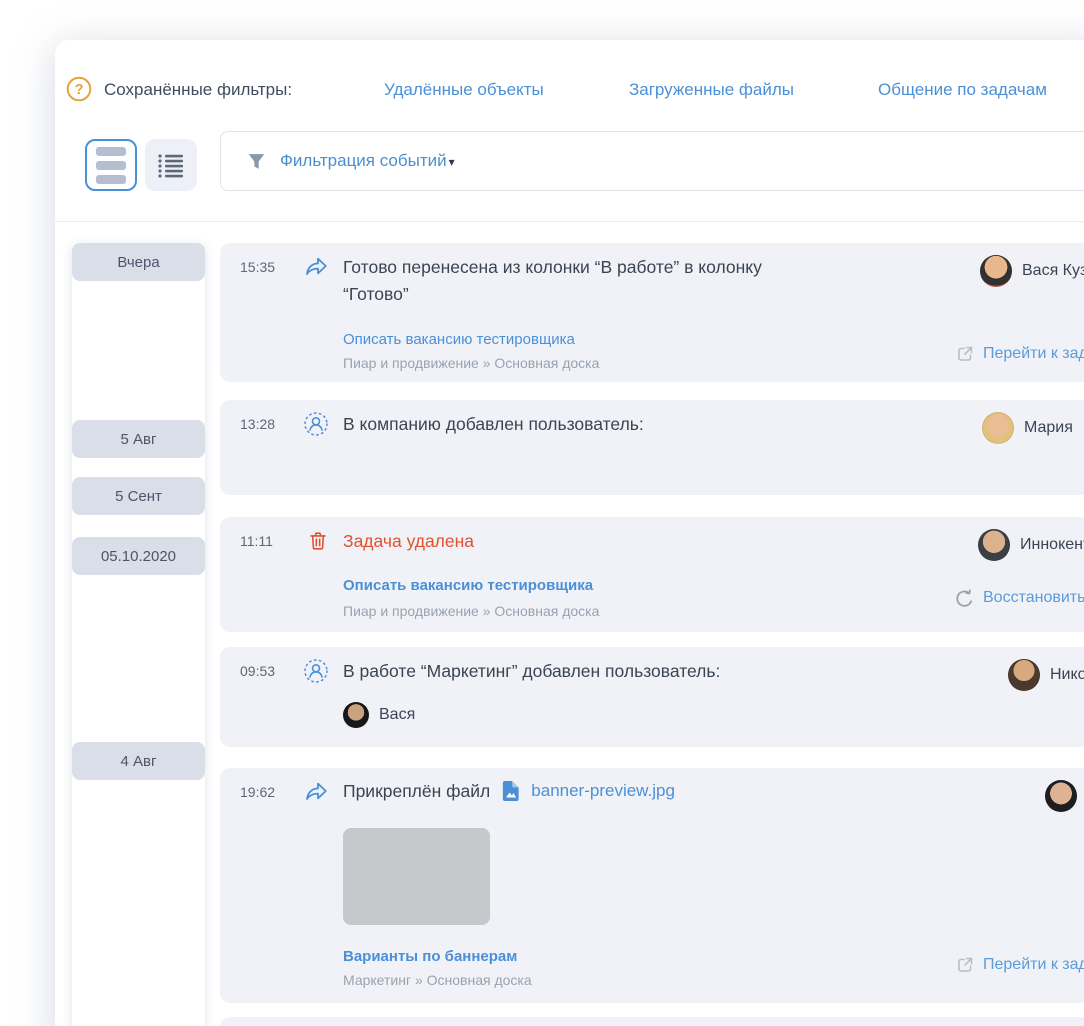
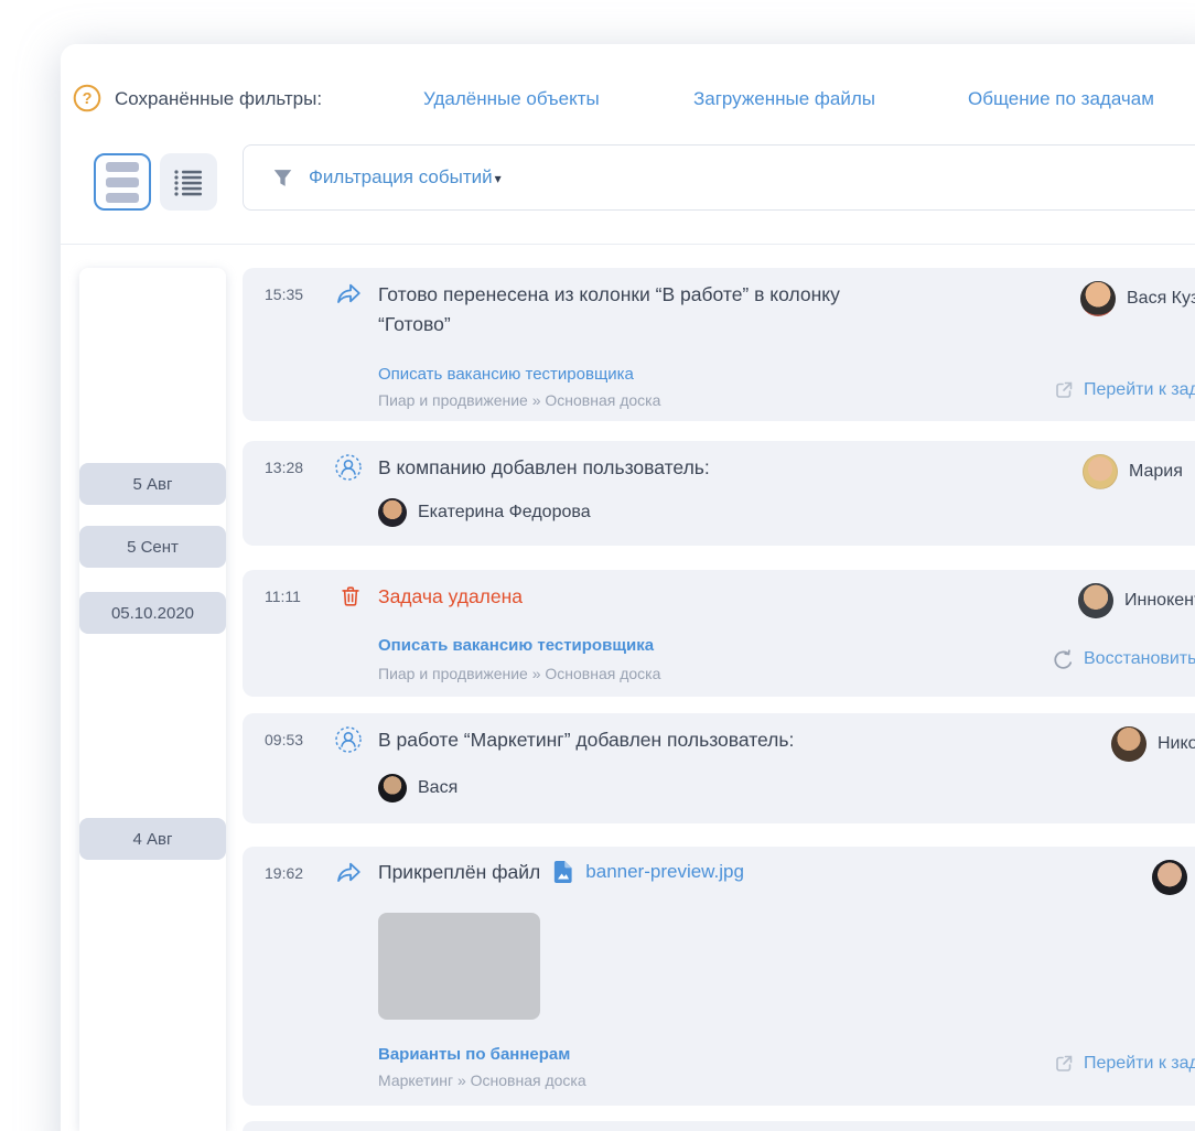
  ?
  Сохранённые фильтры:
  Удалённые объекты
  Загруженные файлы
  Общение по задачам
  Фильтрация событий
  ▾
- Вчера
  5 Авг
  5 Сент
  05.10.2020
  4 Авг
  15:35
  Готово перенесена из колонки “В работе” в колонку “Готово”
  Описать вакансию тестировщика
  Пиар и продвижение » Основная доска
  Перейти к зад
  13:28
  В компанию добавлен пользователь:
+ Екатерина Федорова
  Мария
  11:11
  Задача удалена
  Описать вакансию тестировщика
  Пиар и продвижение » Основная доска
  Иннокен
  Восстановить
  09:53
  В работе “Маркетинг” добавлен пользователь:
  Вася
  19:62
  Прикреплён файл
  banner-preview.jpg
  Варианты по баннерам
  Маркетинг » Основная доска
  Перейти к зад
